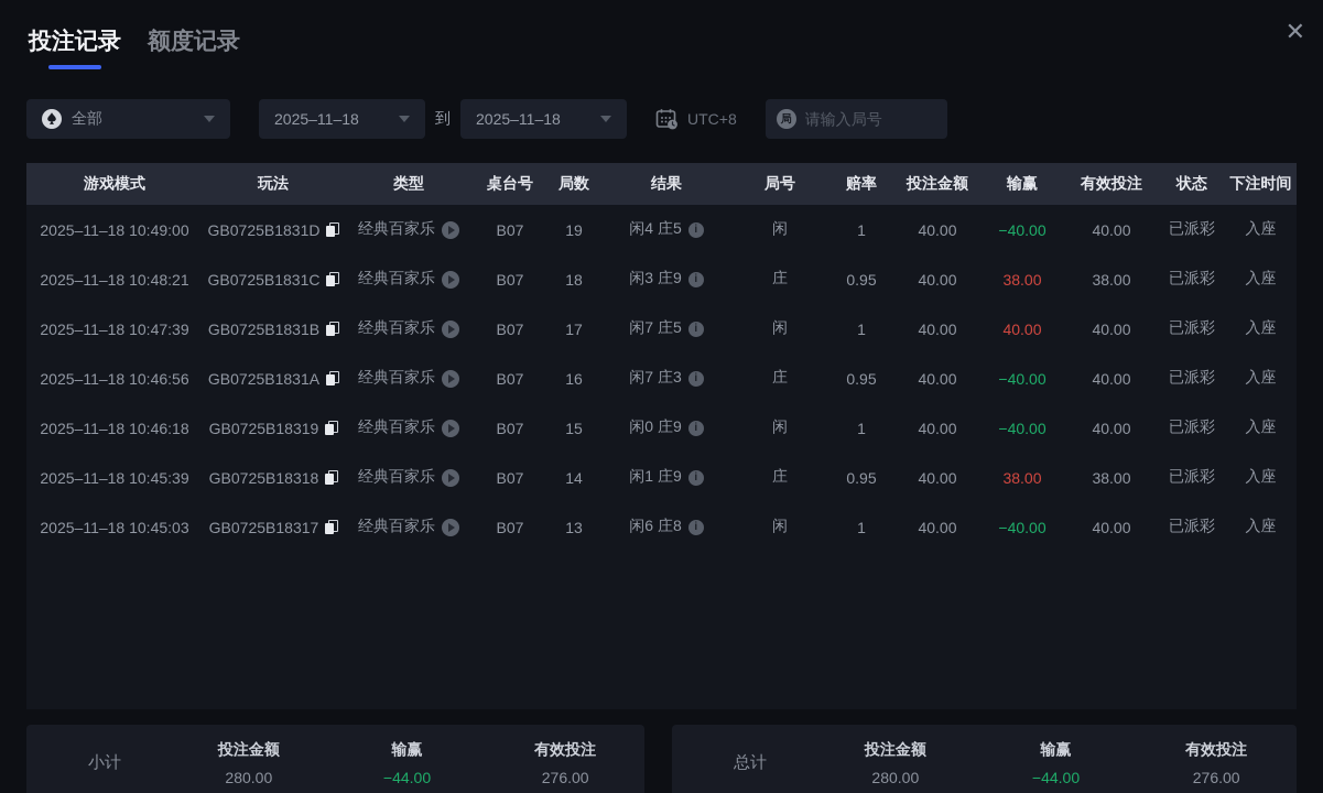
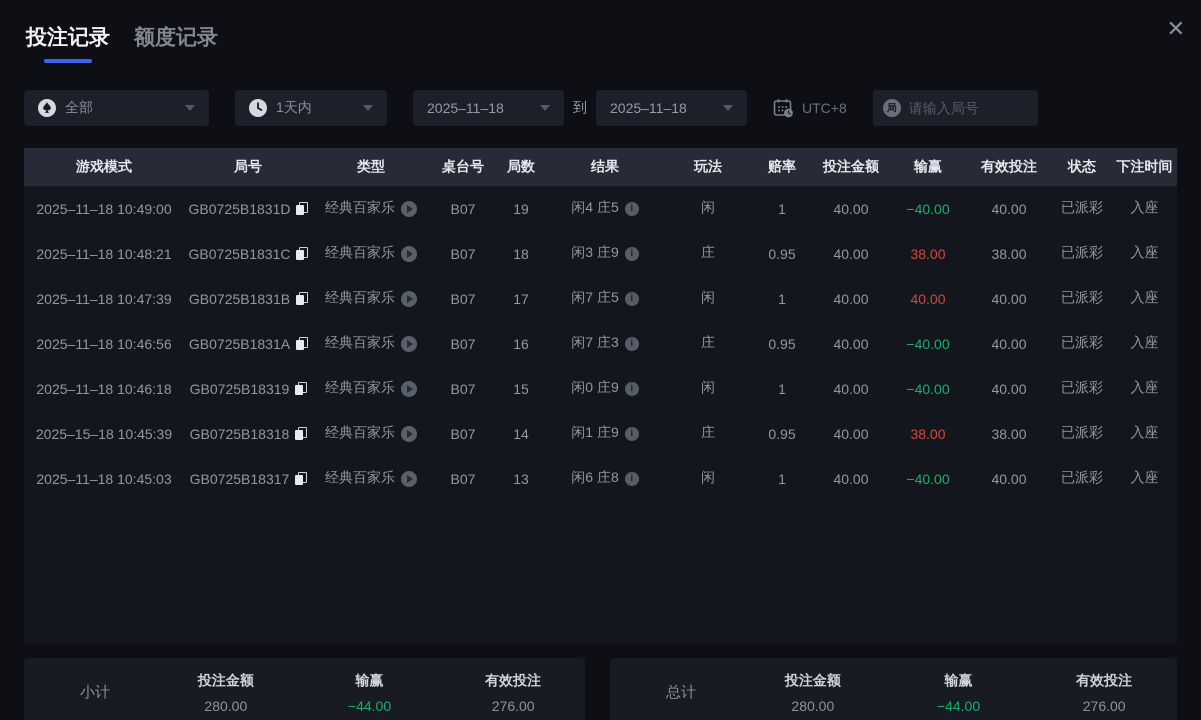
  投注记录
  额度记录
  ✕
  全部
+ 1天内
  2025–11–18
  到
  2025–11–18
  UTC+8
  局
  请输入局号
  游戏模式
- 玩法
+ 局号
  类型
  桌台号
  局数
  结果
- 局号
+ 玩法
  赔率
  投注金额
  输赢
  有效投注
  状态
  下注时间
  2025–11–18 10:49:00
  GB0725B1831D
  经典百家乐
  B07
  19
  闲4 庄5
  i
  闲
  1
  40.00
  −40.00
  40.00
  已派彩
  入座
  2025–11–18 10:48:21
  GB0725B1831C
  经典百家乐
  B07
  18
  闲3 庄9
  i
  庄
  0.95
  40.00
  38.00
  38.00
  已派彩
  入座
  2025–11–18 10:47:39
  GB0725B1831B
  经典百家乐
  B07
  17
  闲7 庄5
  i
  闲
  1
  40.00
  40.00
  40.00
  已派彩
  入座
  2025–11–18 10:46:56
  GB0725B1831A
  经典百家乐
  B07
  16
  闲7 庄3
  i
  庄
  0.95
  40.00
  −40.00
  40.00
  已派彩
  入座
  2025–11–18 10:46:18
  GB0725B18319
  经典百家乐
  B07
  15
  闲0 庄9
  i
  闲
  1
  40.00
  −40.00
  40.00
  已派彩
  入座
- 2025–11–18 10:45:39
+ 2025–15–18 10:45:39
  GB0725B18318
  经典百家乐
  B07
  14
  闲1 庄9
  i
  庄
  0.95
  40.00
  38.00
  38.00
  已派彩
  入座
  2025–11–18 10:45:03
  GB0725B18317
  经典百家乐
  B07
  13
  闲6 庄8
  i
  闲
  1
  40.00
  −40.00
  40.00
  已派彩
  入座
  小计
  投注金额
  280.00
  输赢
  −44.00
  有效投注
  276.00
  总计
  投注金额
  280.00
  输赢
  −44.00
  有效投注
  276.00
